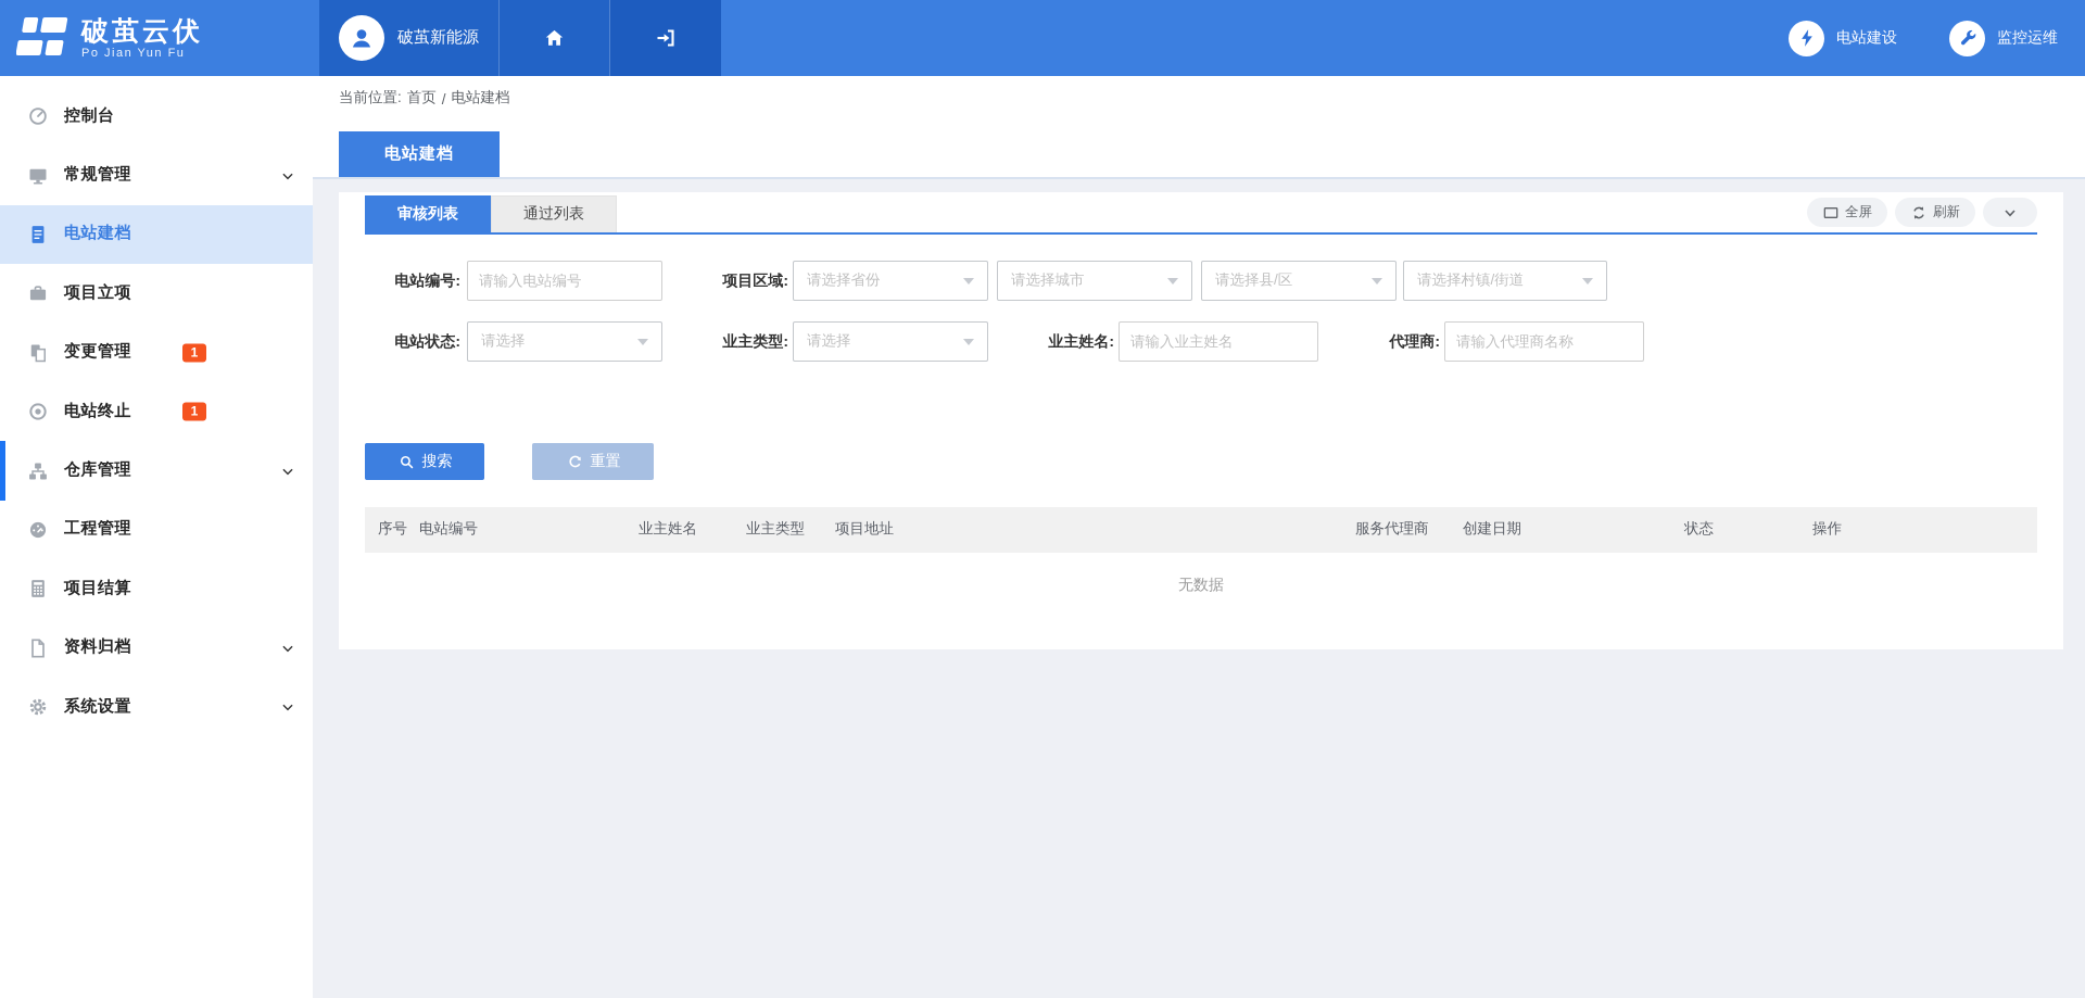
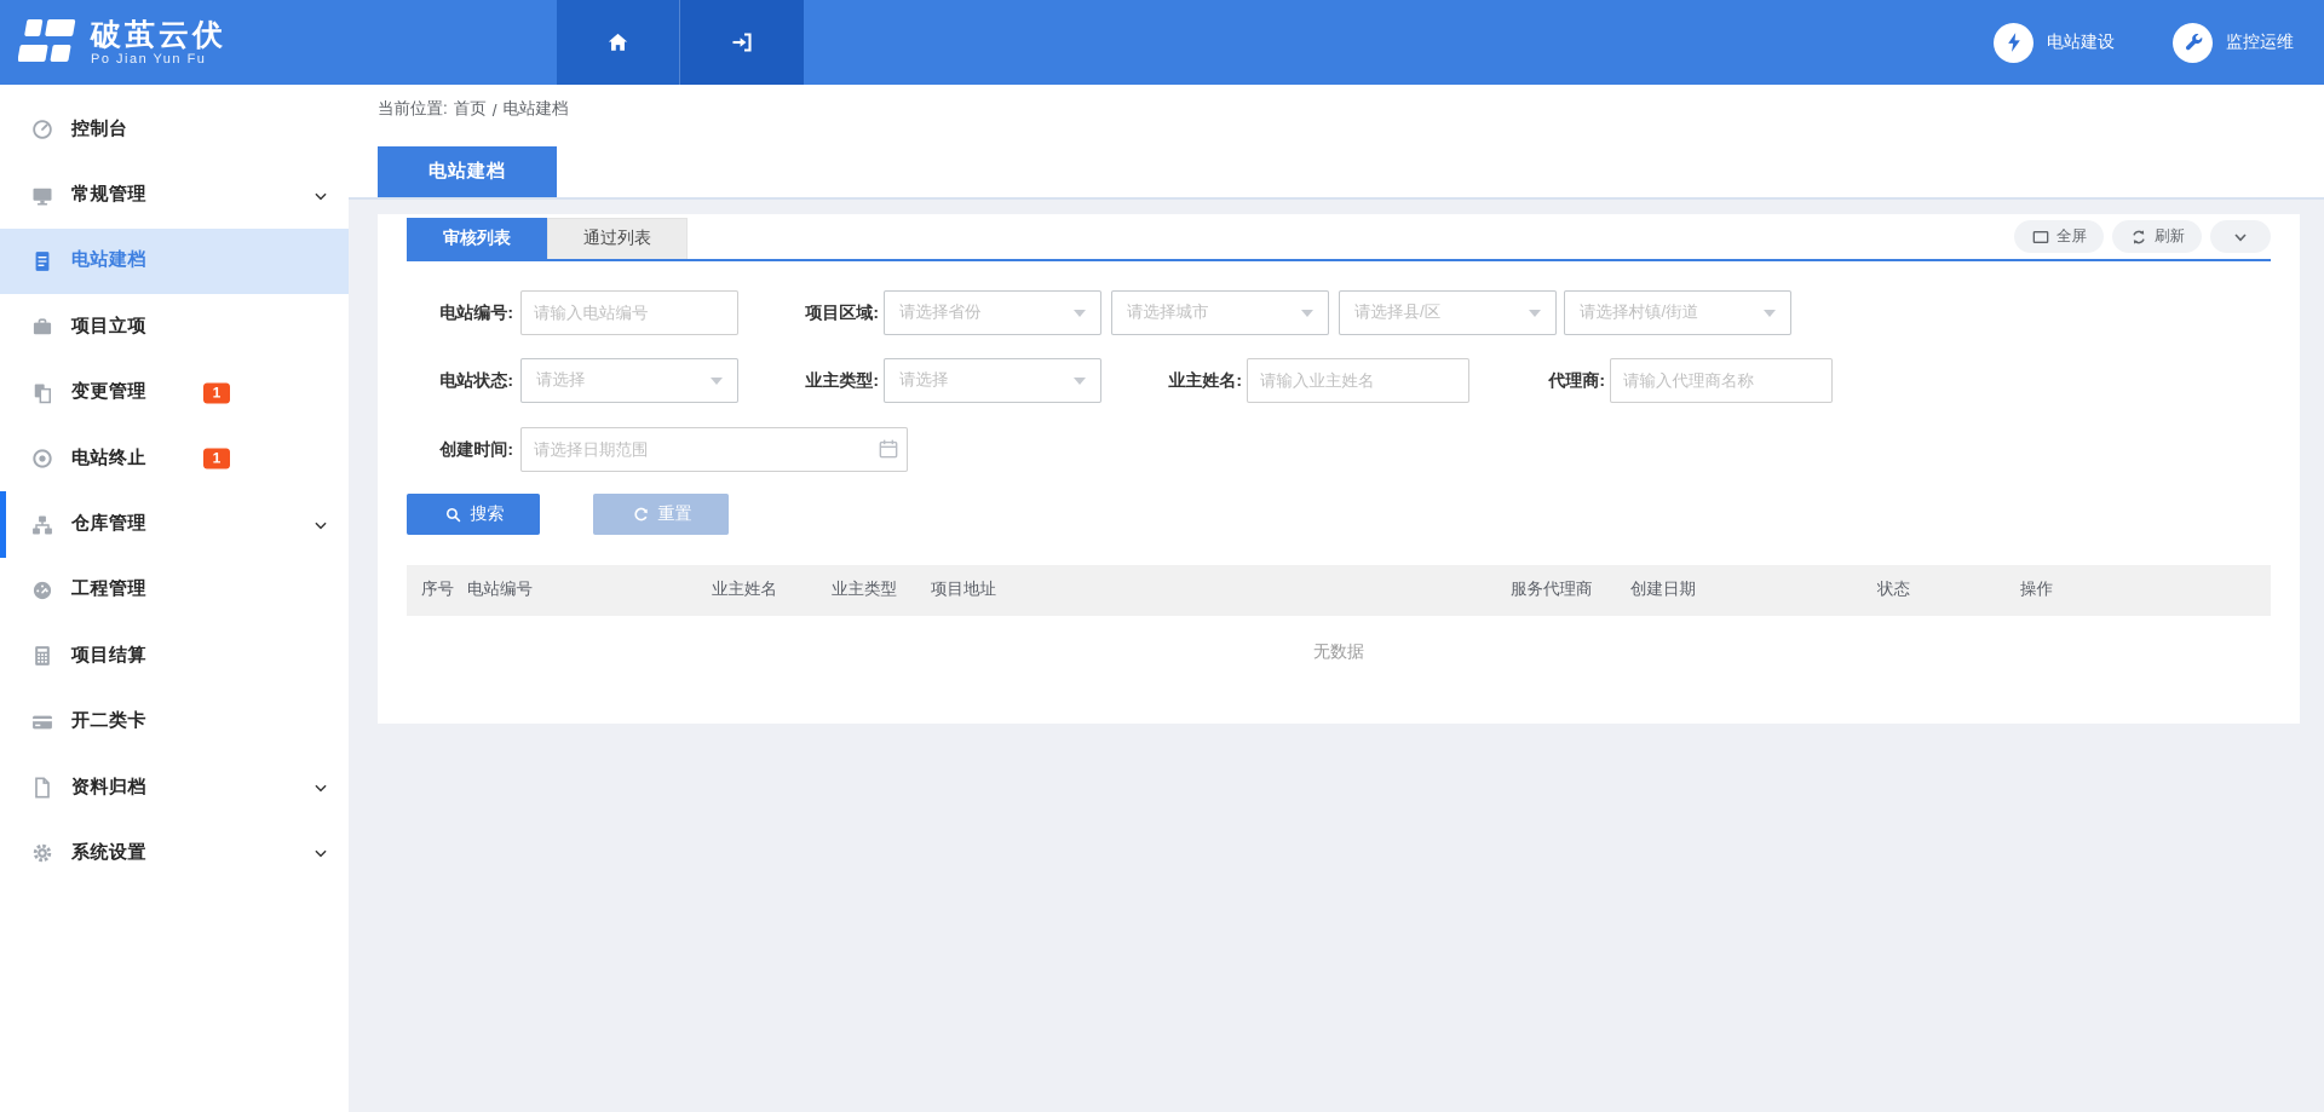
  破茧云伏
  Po Jian Yun Fu
- 破茧新能源
  电站建设
  监控运维
  控制台
  常规管理
  电站建档
  项目立项
  变更管理
  1
  电站终止
  1
  仓库管理
  工程管理
  项目结算
+ 开二类卡
  资料归档
  系统设置
  当前位置:
  首页
  /
  电站建档
  电站建档
  审核列表
  通过列表
  全屏
  刷新
  电站编号:
  请输入电站编号
  项目区域:
  请选择省份
  请选择城市
  请选择县/区
  请选择村镇/街道
  电站状态:
  请选择
  业主类型:
  请选择
  业主姓名:
  请输入业主姓名
  代理商:
  请输入代理商名称
+ 创建时间:
+ 请选择日期范围
  搜索
  重置
  序号
  电站编号
  业主姓名
  业主类型
  项目地址
  服务代理商
  创建日期
  状态
  操作
  无数据
